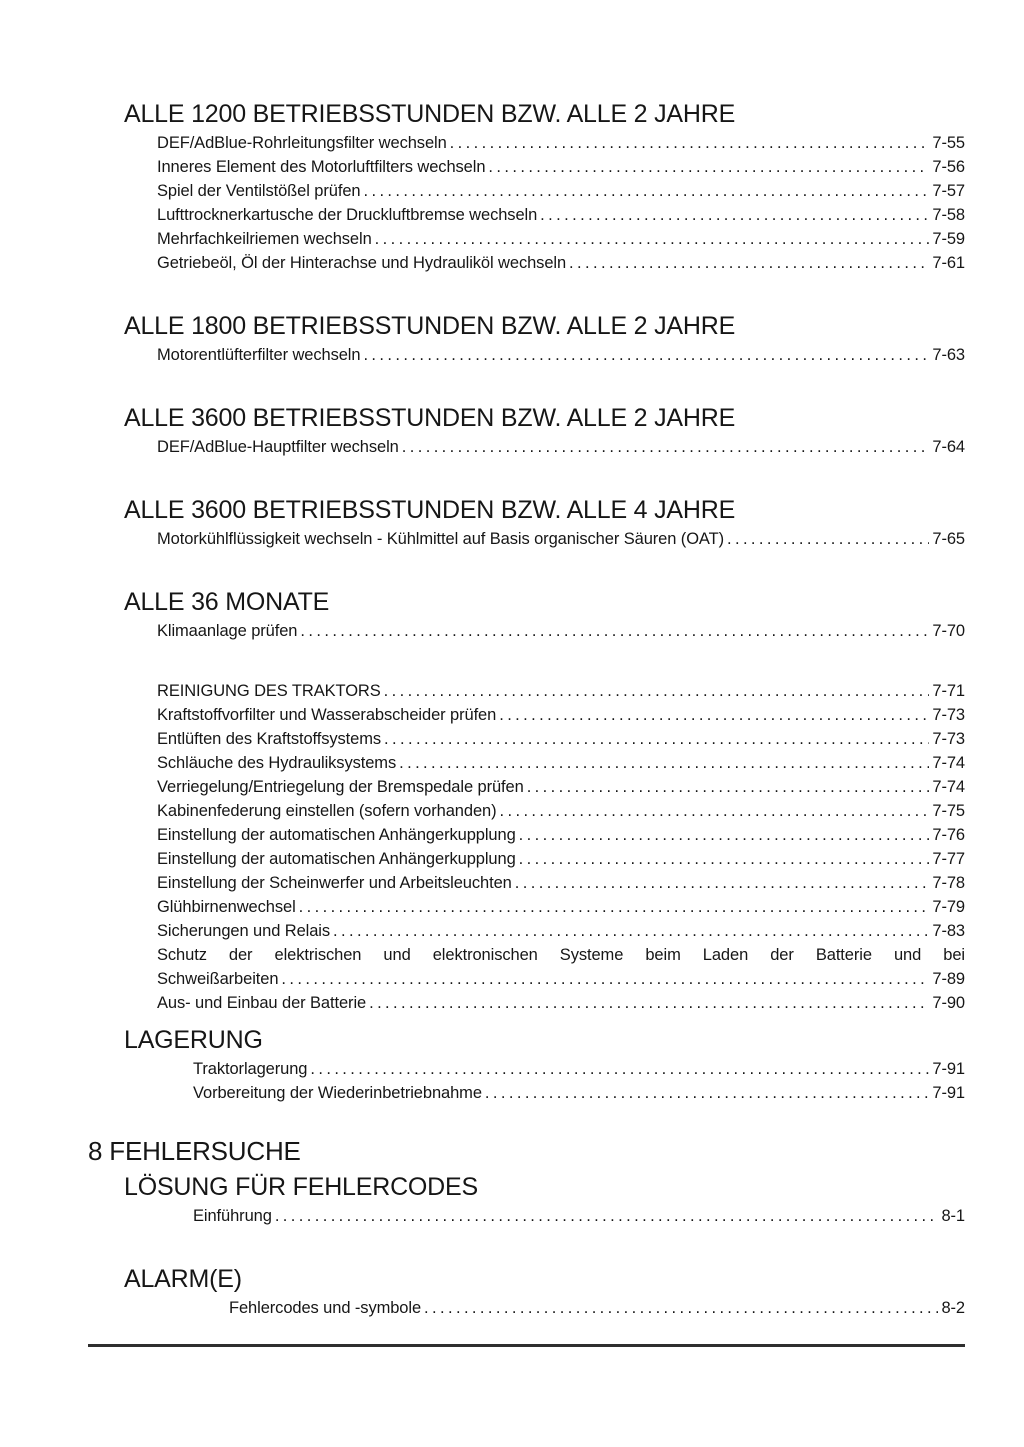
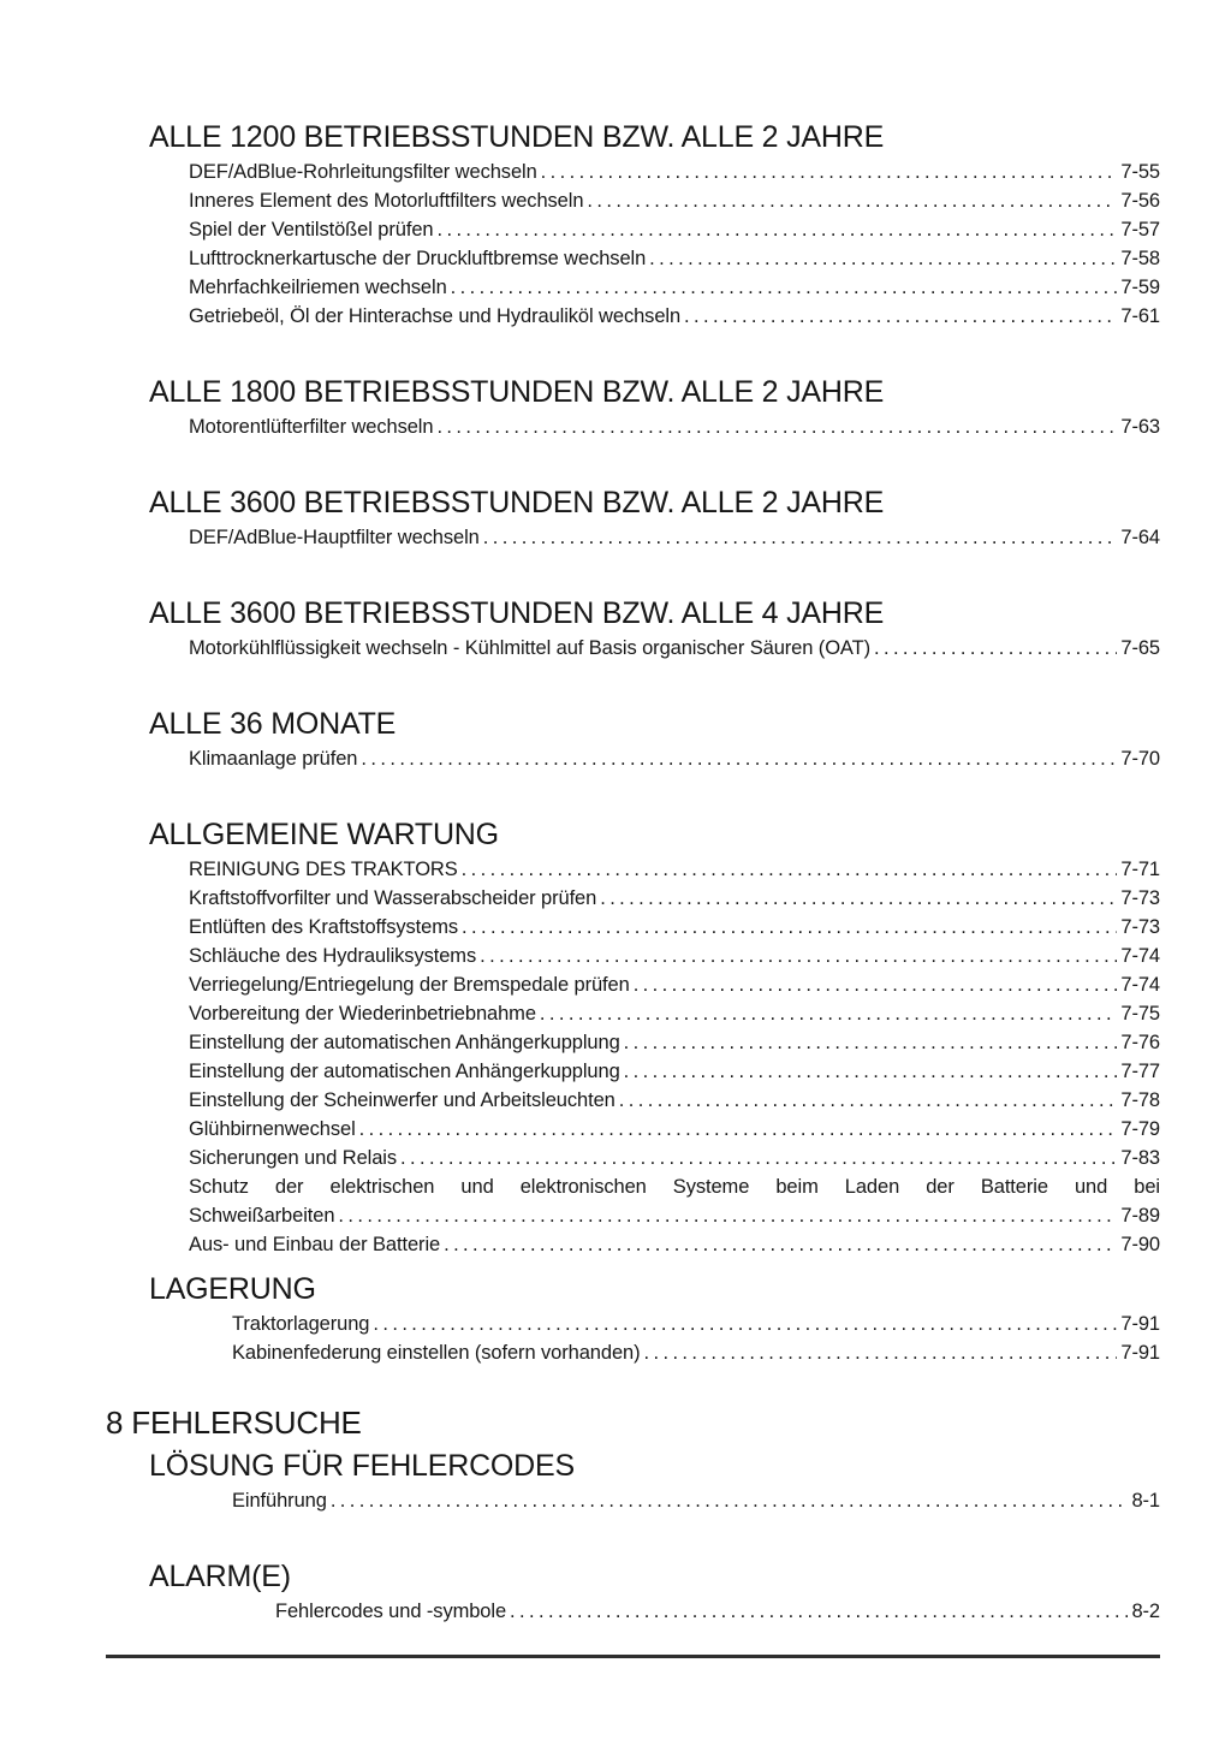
  ALLE 1200 BETRIEBSSTUNDEN BZW. ALLE 2 JAHRE
  DEF/AdBlue-Rohrleitungsfilter wechseln
  7-55
  Inneres Element des Motorluftfilters wechseln
  7-56
  Spiel der Ventilstößel prüfen
  7-57
  Lufttrocknerkartusche der Druckluftbremse wechseln
  7-58
  Mehrfachkeilriemen wechseln
  7-59
  Getriebeöl, Öl der Hinterachse und Hydrauliköl wechseln
  7-61
  ALLE 1800 BETRIEBSSTUNDEN BZW. ALLE 2 JAHRE
  Motorentlüfterfilter wechseln
  7-63
  ALLE 3600 BETRIEBSSTUNDEN BZW. ALLE 2 JAHRE
  DEF/AdBlue-Hauptfilter wechseln
  7-64
  ALLE 3600 BETRIEBSSTUNDEN BZW. ALLE 4 JAHRE
  Motorkühlflüssigkeit wechseln - Kühlmittel auf Basis organischer Säuren (OAT)
  7-65
  ALLE 36 MONATE
  Klimaanlage prüfen
  7-70
+ ALLGEMEINE WARTUNG
  REINIGUNG DES TRAKTORS
  7-71
  Kraftstoffvorfilter und Wasserabscheider prüfen
  7-73
  Entlüften des Kraftstoffsystems
  7-73
  Schläuche des Hydrauliksystems
  7-74
  Verriegelung/Entriegelung der Bremspedale prüfen
  7-74
- Kabinenfederung einstellen (sofern vorhanden)
+ Vorbereitung der Wiederinbetriebnahme
  7-75
  Einstellung der automatischen Anhängerkupplung
  7-76
  Einstellung der automatischen Anhängerkupplung
  7-77
  Einstellung der Scheinwerfer und Arbeitsleuchten
  7-78
  Glühbirnenwechsel
  7-79
  Sicherungen und Relais
  7-83
  Schutz der elektrischen und elektronischen Systeme beim Laden der Batterie und bei
  Schweißarbeiten
  7-89
  Aus- und Einbau der Batterie
  7-90
  LAGERUNG
  Traktorlagerung
  7-91
- Vorbereitung der Wiederinbetriebnahme
+ Kabinenfederung einstellen (sofern vorhanden)
  7-91
  8 FEHLERSUCHE
  LÖSUNG FÜR FEHLERCODES
  Einführung
  8-1
  ALARM(E)
  Fehlercodes und -symbole
  8-2
